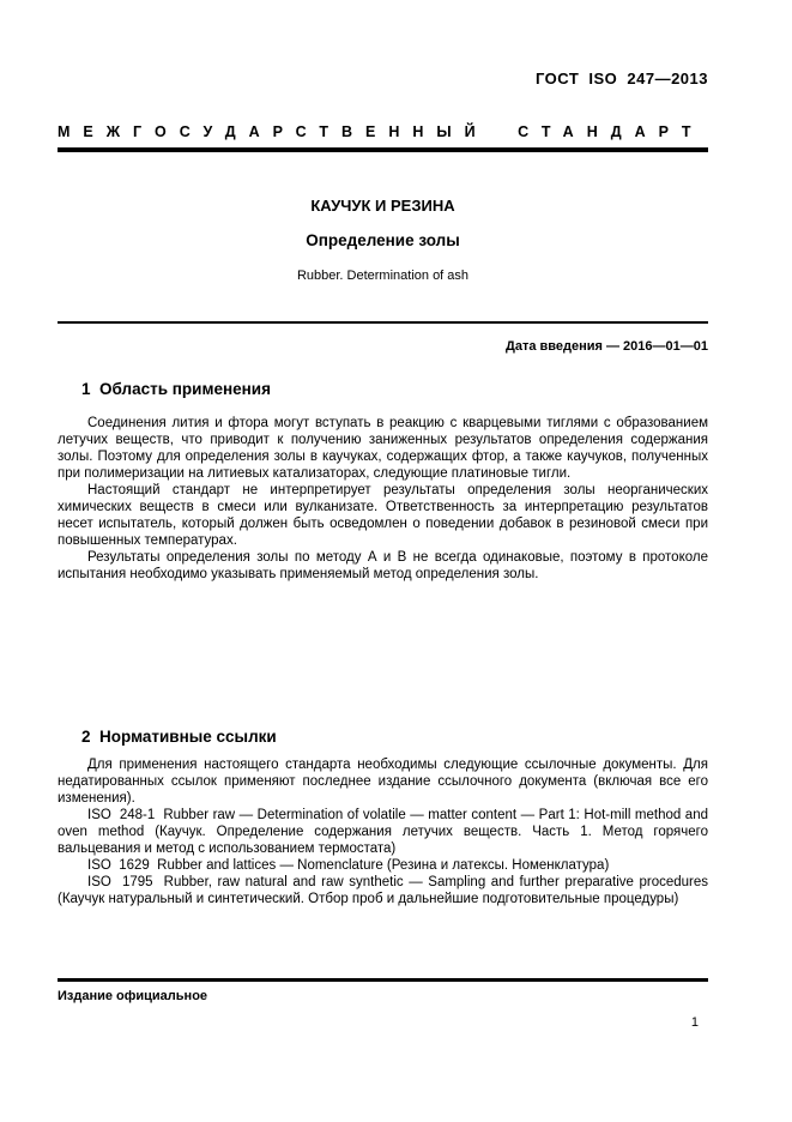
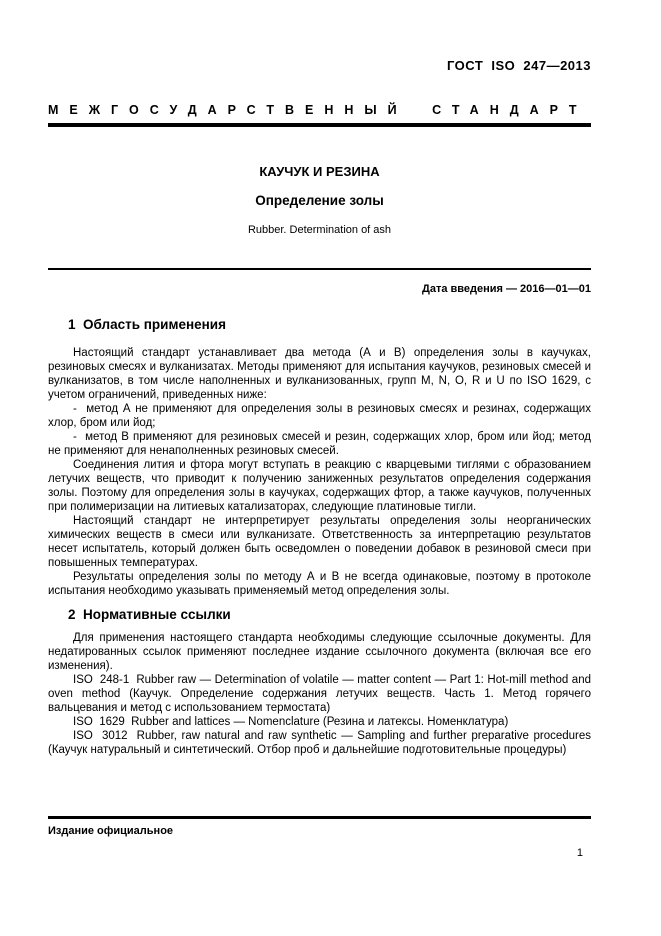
  ГОСТ ISO 247—2013
  МЕЖГОСУДАРСТВЕННЫЙ СТАНДАРТ
  КАУЧУК И РЕЗИНА
  Определение золы
  Rubber. Determination of ash
  Дата введения — 2016—01—01
  1 Область применения
+ Настоящий стандарт устанавливает два метода (А и В) определения золы в каучуках, резиновых смесях и вулканизатах. Методы применяют для испытания каучуков, резиновых смесей и вулканизатов, в том числе наполненных и вулканизованных, групп M, N, O, R и U по ISO 1629, с учетом ограничений, приведенных ниже:
+ - метод А не применяют для определения золы в резиновых смесях и резинах, содержащих хлор, бром или йод;
+ - метод В применяют для резиновых смесей и резин, содержащих хлор, бром или йод; метод не применяют для ненаполненных резиновых смесей.
  Соединения лития и фтора могут вступать в реакцию с кварцевыми тиглями с образованием летучих веществ, что приводит к получению заниженных результатов определения содержания золы. Поэтому для определения золы в каучуках, содержащих фтор, а также каучуков, полученных при полимеризации на литиевых катализаторах, следующие платиновые тигли.
  Настоящий стандарт не интерпретирует результаты определения золы неорганических химических веществ в смеси или вулканизате. Ответственность за интерпретацию результатов несет испытатель, который должен быть осведомлен о поведении добавок в резиновой смеси при повышенных температурах.
  Результаты определения золы по методу А и В не всегда одинаковые, поэтому в протоколе испытания необходимо указывать применяемый метод определения золы.
  2 Нормативные ссылки
  Для применения настоящего стандарта необходимы следующие ссылочные документы. Для недатированных ссылок применяют последнее издание ссылочного документа (включая все его изменения).
  ISO 248-1 Rubber raw — Determination of volatile — matter content — Part 1: Hot-mill method and oven method (Каучук. Определение содержания летучих веществ. Часть 1. Метод горячего вальцевания и метод с использованием термостата)
  ISO 1629 Rubber and lattices — Nomenclature (Резина и латексы. Номенклатура)
- ISO 1795 Rubber, raw natural and raw synthetic — Sampling and further preparative procedures (Каучук натуральный и синтетический. Отбор проб и дальнейшие подготовительные процедуры)
+ ISO 3012 Rubber, raw natural and raw synthetic — Sampling and further preparative procedures (Каучук натуральный и синтетический. Отбор проб и дальнейшие подготовительные процедуры)
  Издание официальное
  1
